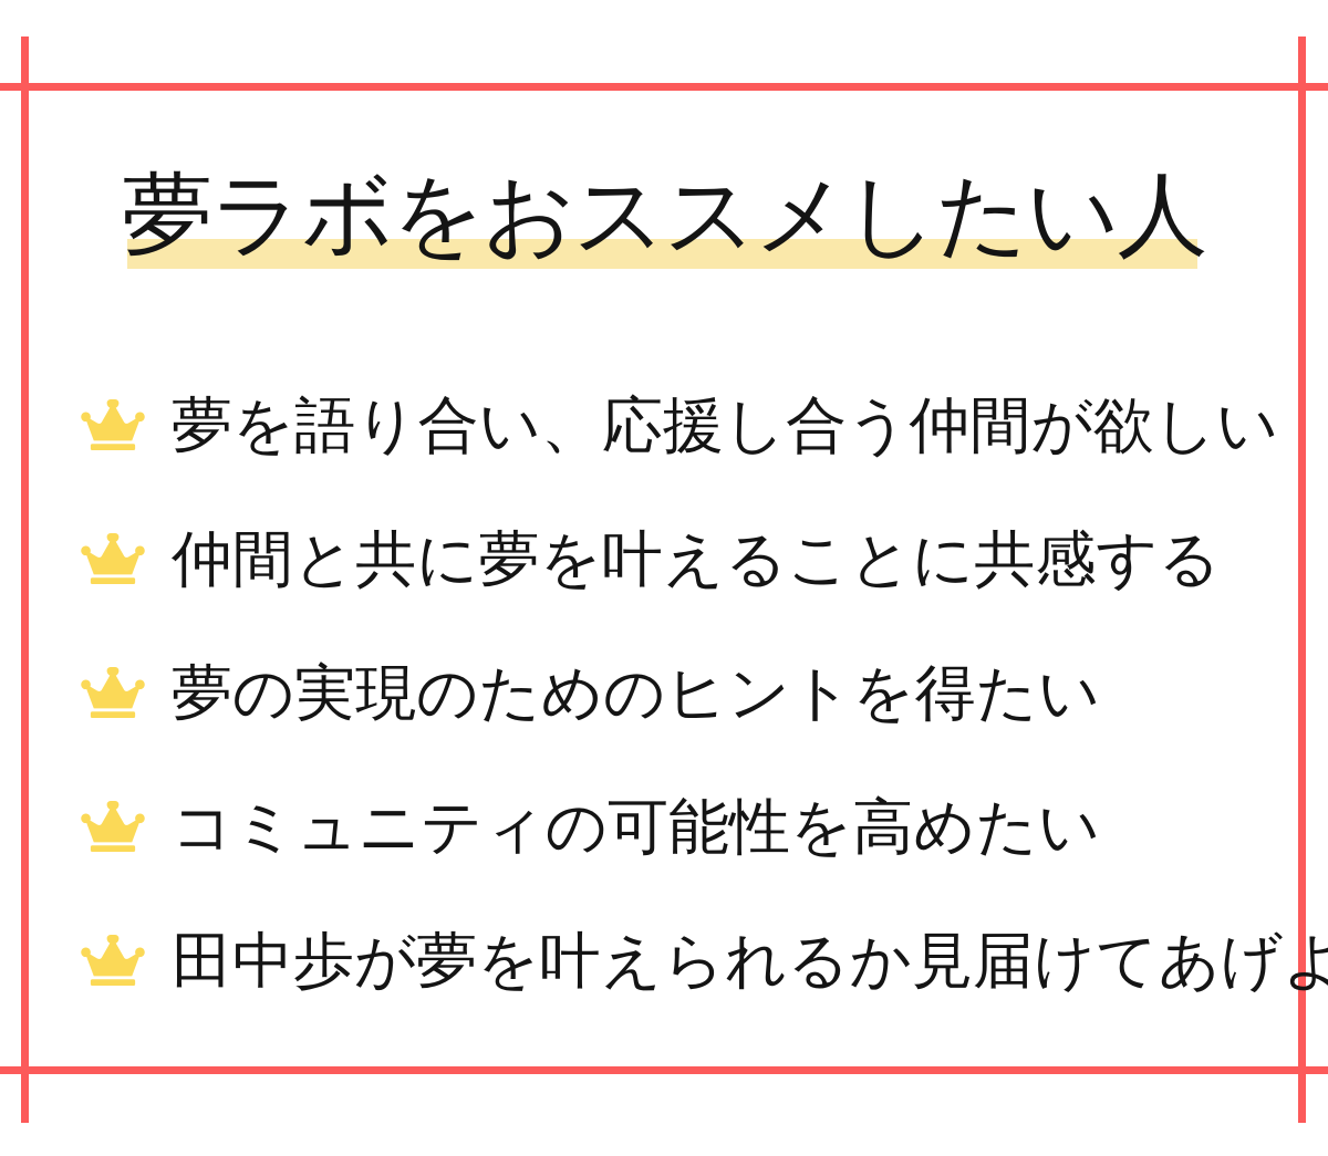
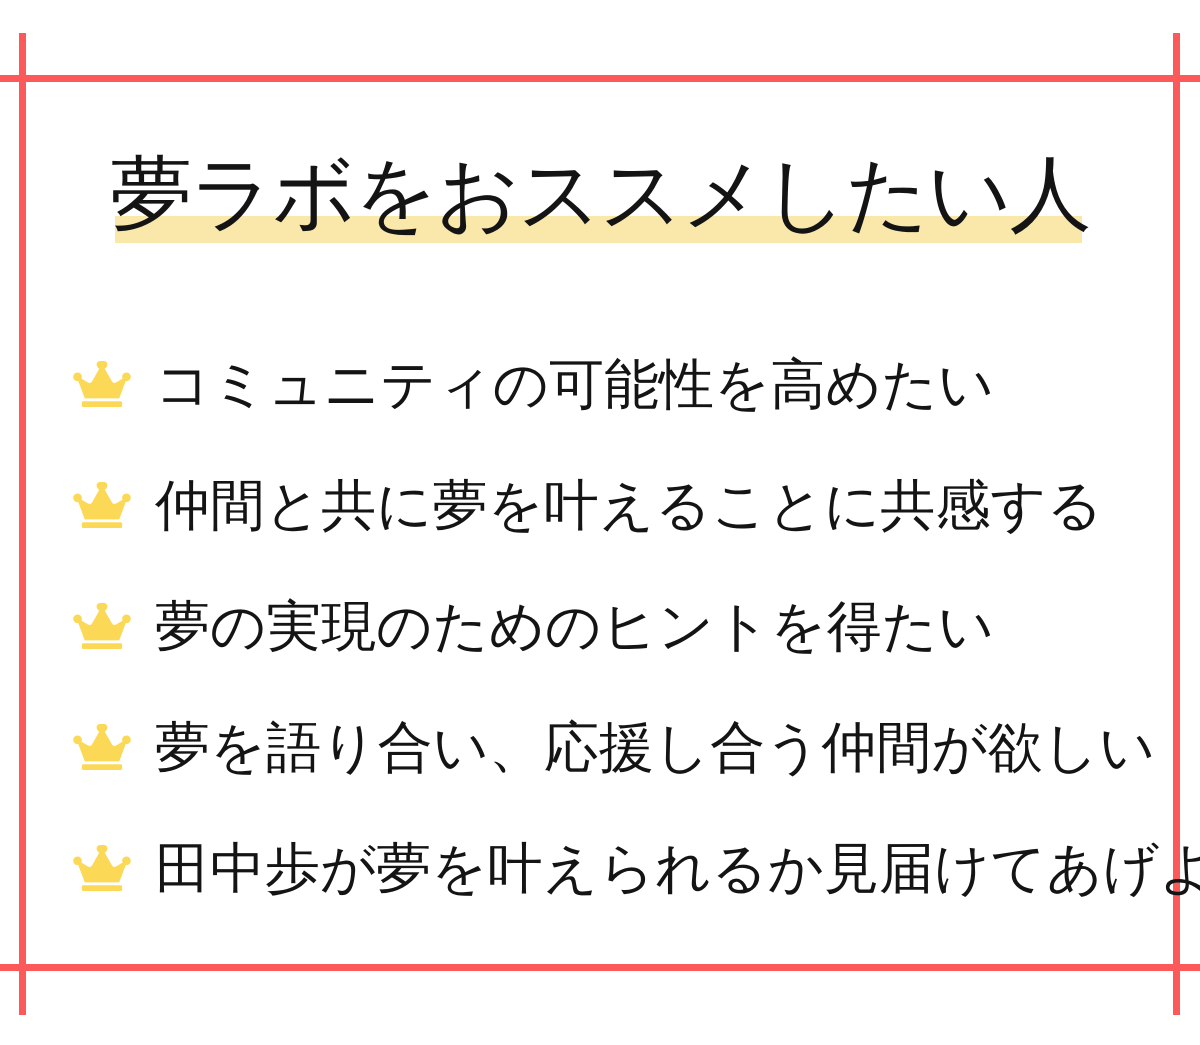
  夢ラボをおススメしたい人
- 夢を語り合い、応援し合う仲間が欲しい
+ コミュニティの可能性を高めたい
  仲間と共に夢を叶えることに共感する
  夢の実現のためのヒントを得たい
- コミュニティの可能性を高めたい
+ 夢を語り合い、応援し合う仲間が欲しい
  田中歩が夢を叶えられるか見届けてあげよ
